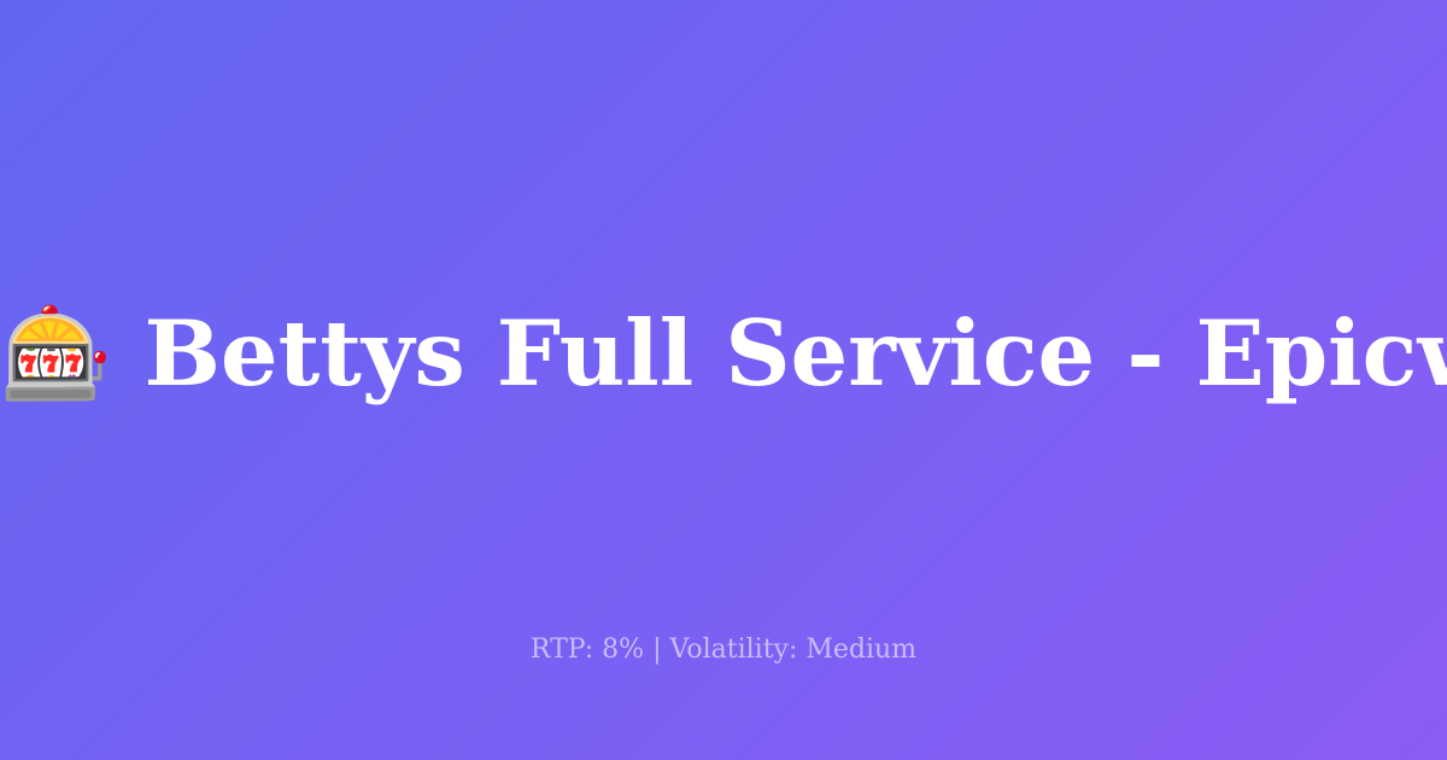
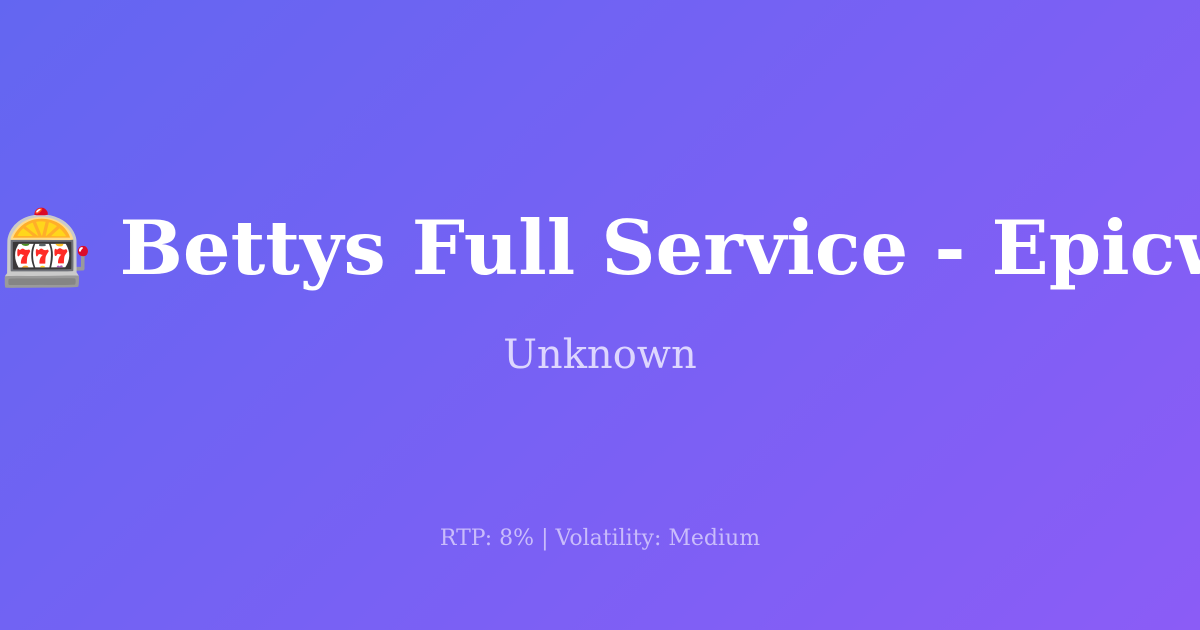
  🎰 Bettys Full Service - Epic
+ Unknown
  RTP: 8% | Volatility: Medium
